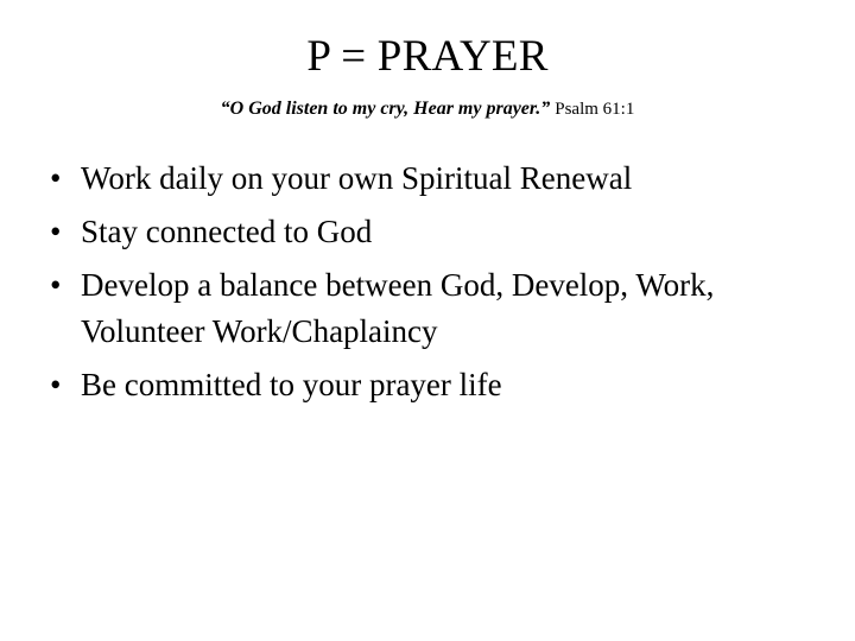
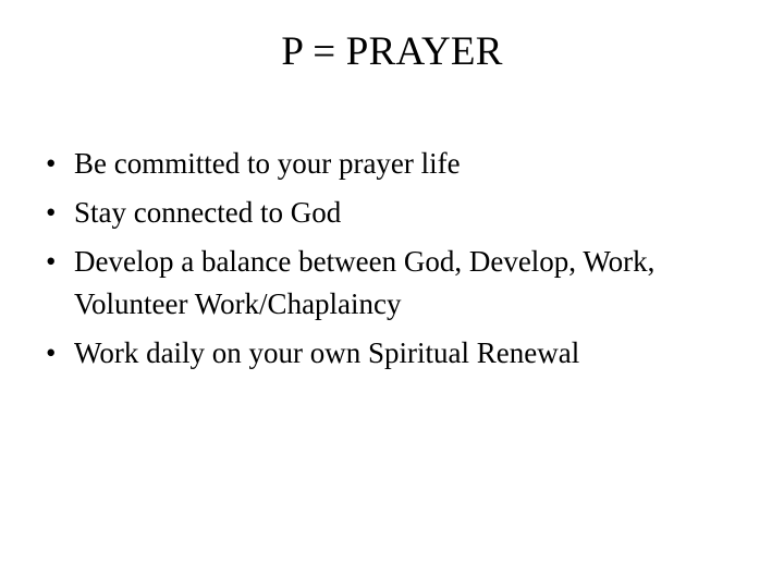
  P = PRAYER
- “O God listen to my cry, Hear my prayer.” Psalm 61:1
  •
- Work daily on your own Spiritual Renewal
+ Be committed to your prayer life
  •
  Stay connected to God
  •
  Develop a balance between God, Develop, Work, Volunteer Work/Chaplaincy
  •
- Be committed to your prayer life
+ Work daily on your own Spiritual Renewal
